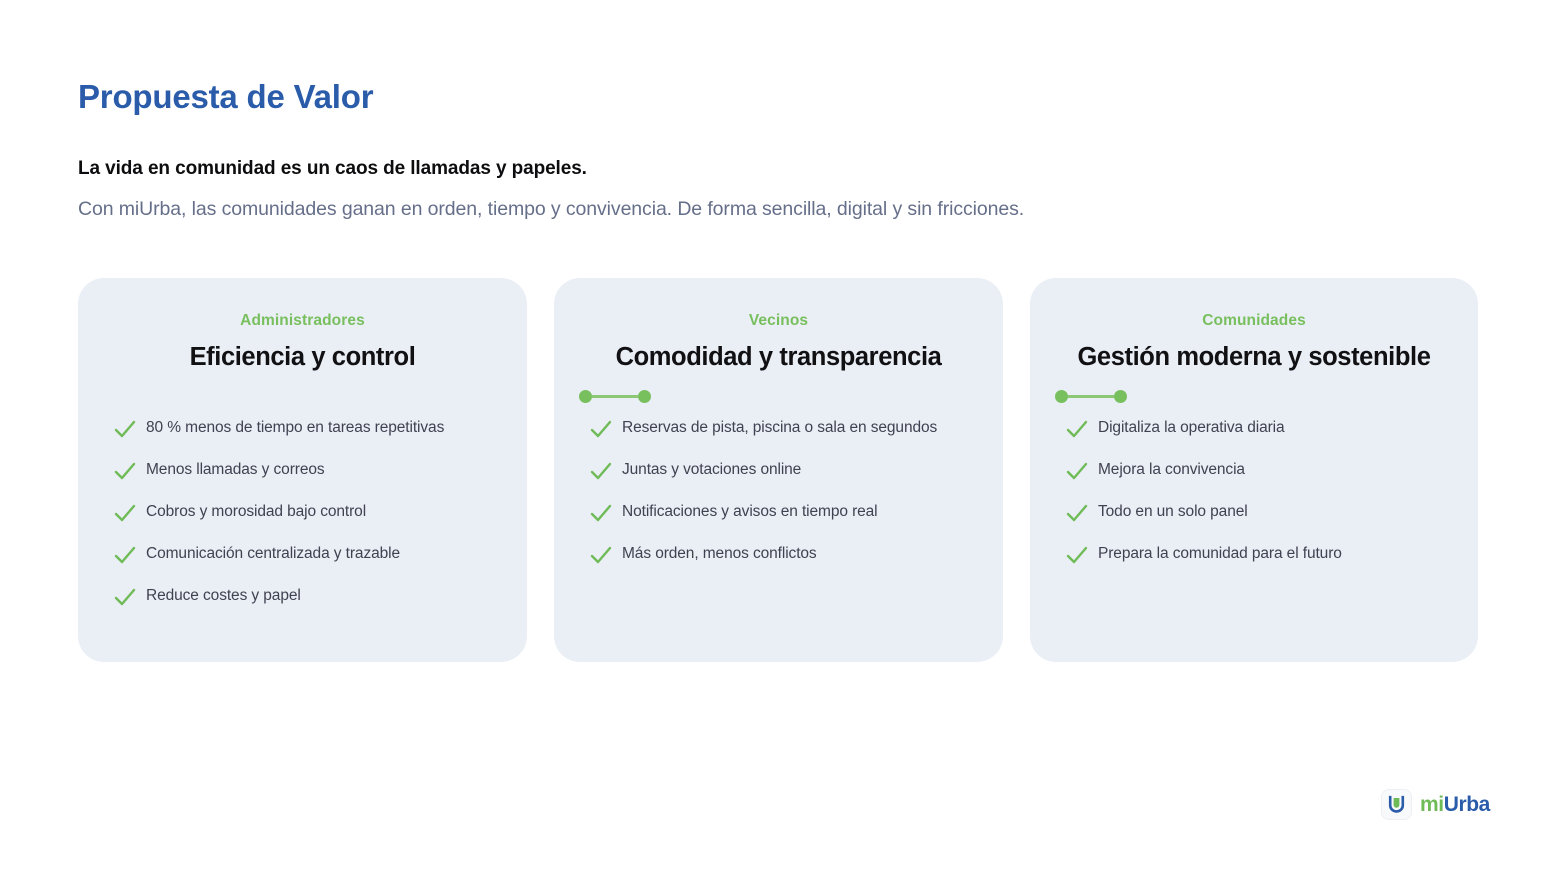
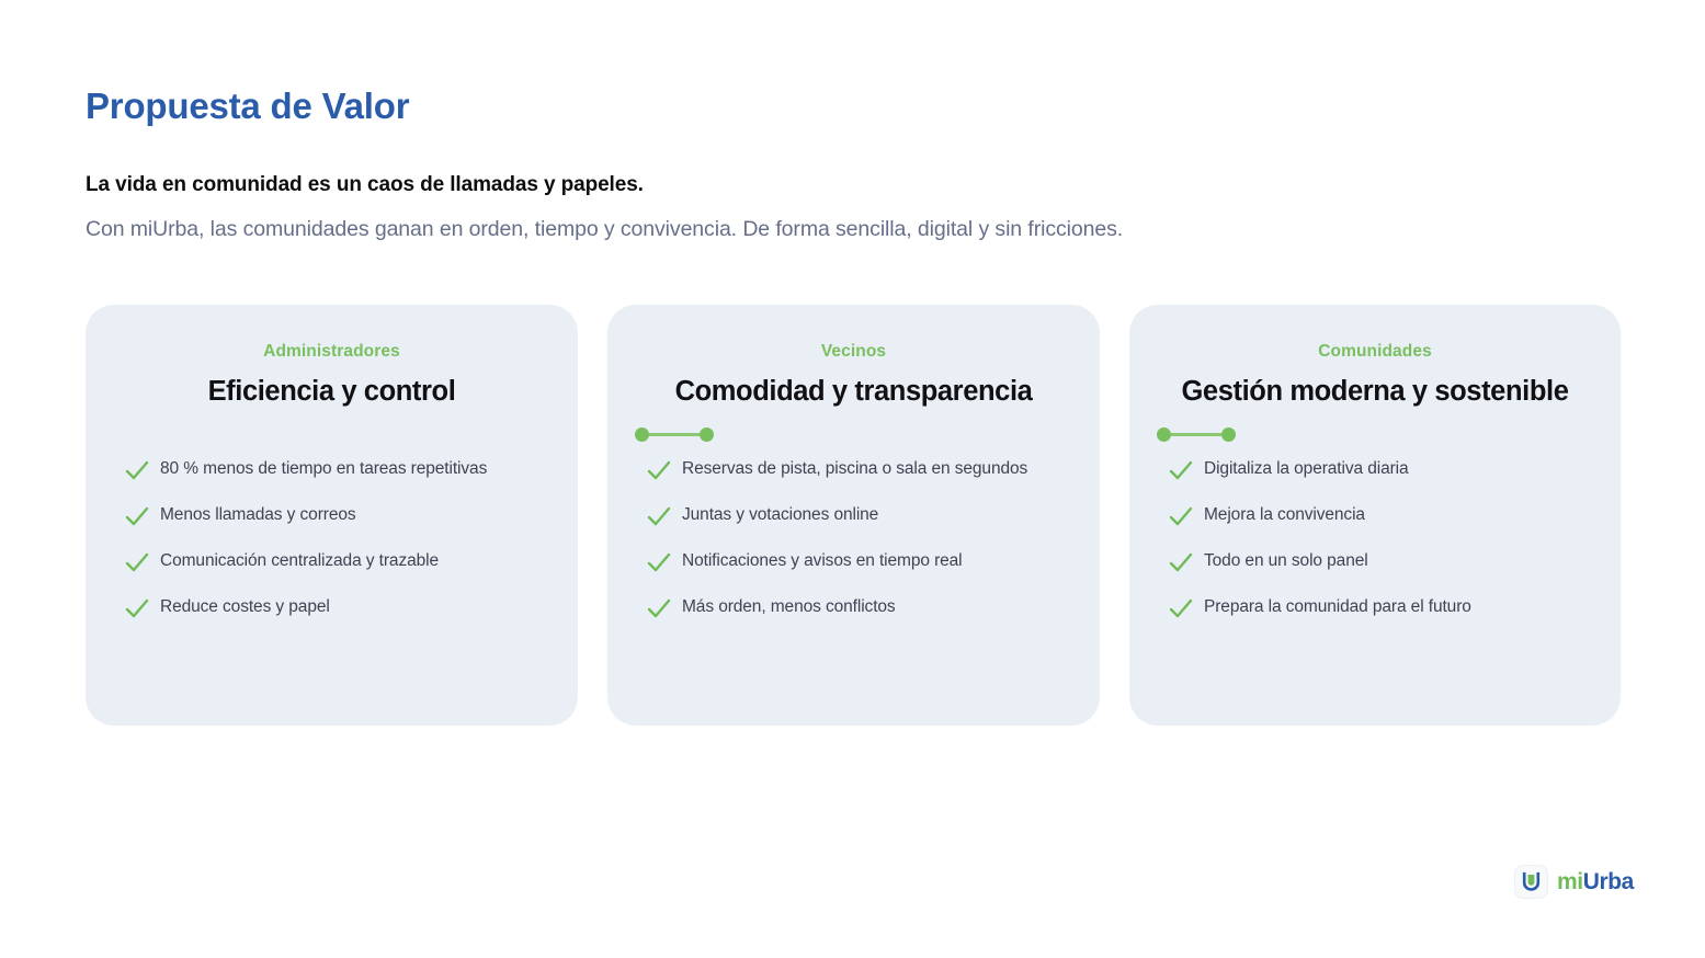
  Propuesta de Valor
  La vida en comunidad es un caos de llamadas y papeles.
  Con miUrba, las comunidades ganan en orden, tiempo y convivencia. De forma sencilla, digital y sin fricciones.
  Administradores
  Eficiencia y control
  80 % menos de tiempo en tareas repetitivas
  Menos llamadas y correos
- Cobros y morosidad bajo control
  Comunicación centralizada y trazable
  Reduce costes y papel
  Vecinos
  Comodidad y transparencia
  Reservas de pista, piscina o sala en segundos
  Juntas y votaciones online
  Notificaciones y avisos en tiempo real
  Más orden, menos conflictos
  Comunidades
  Gestión moderna y sostenible
  Digitaliza la operativa diaria
  Mejora la convivencia
  Todo en un solo panel
  Prepara la comunidad para el futuro
  miUrba
